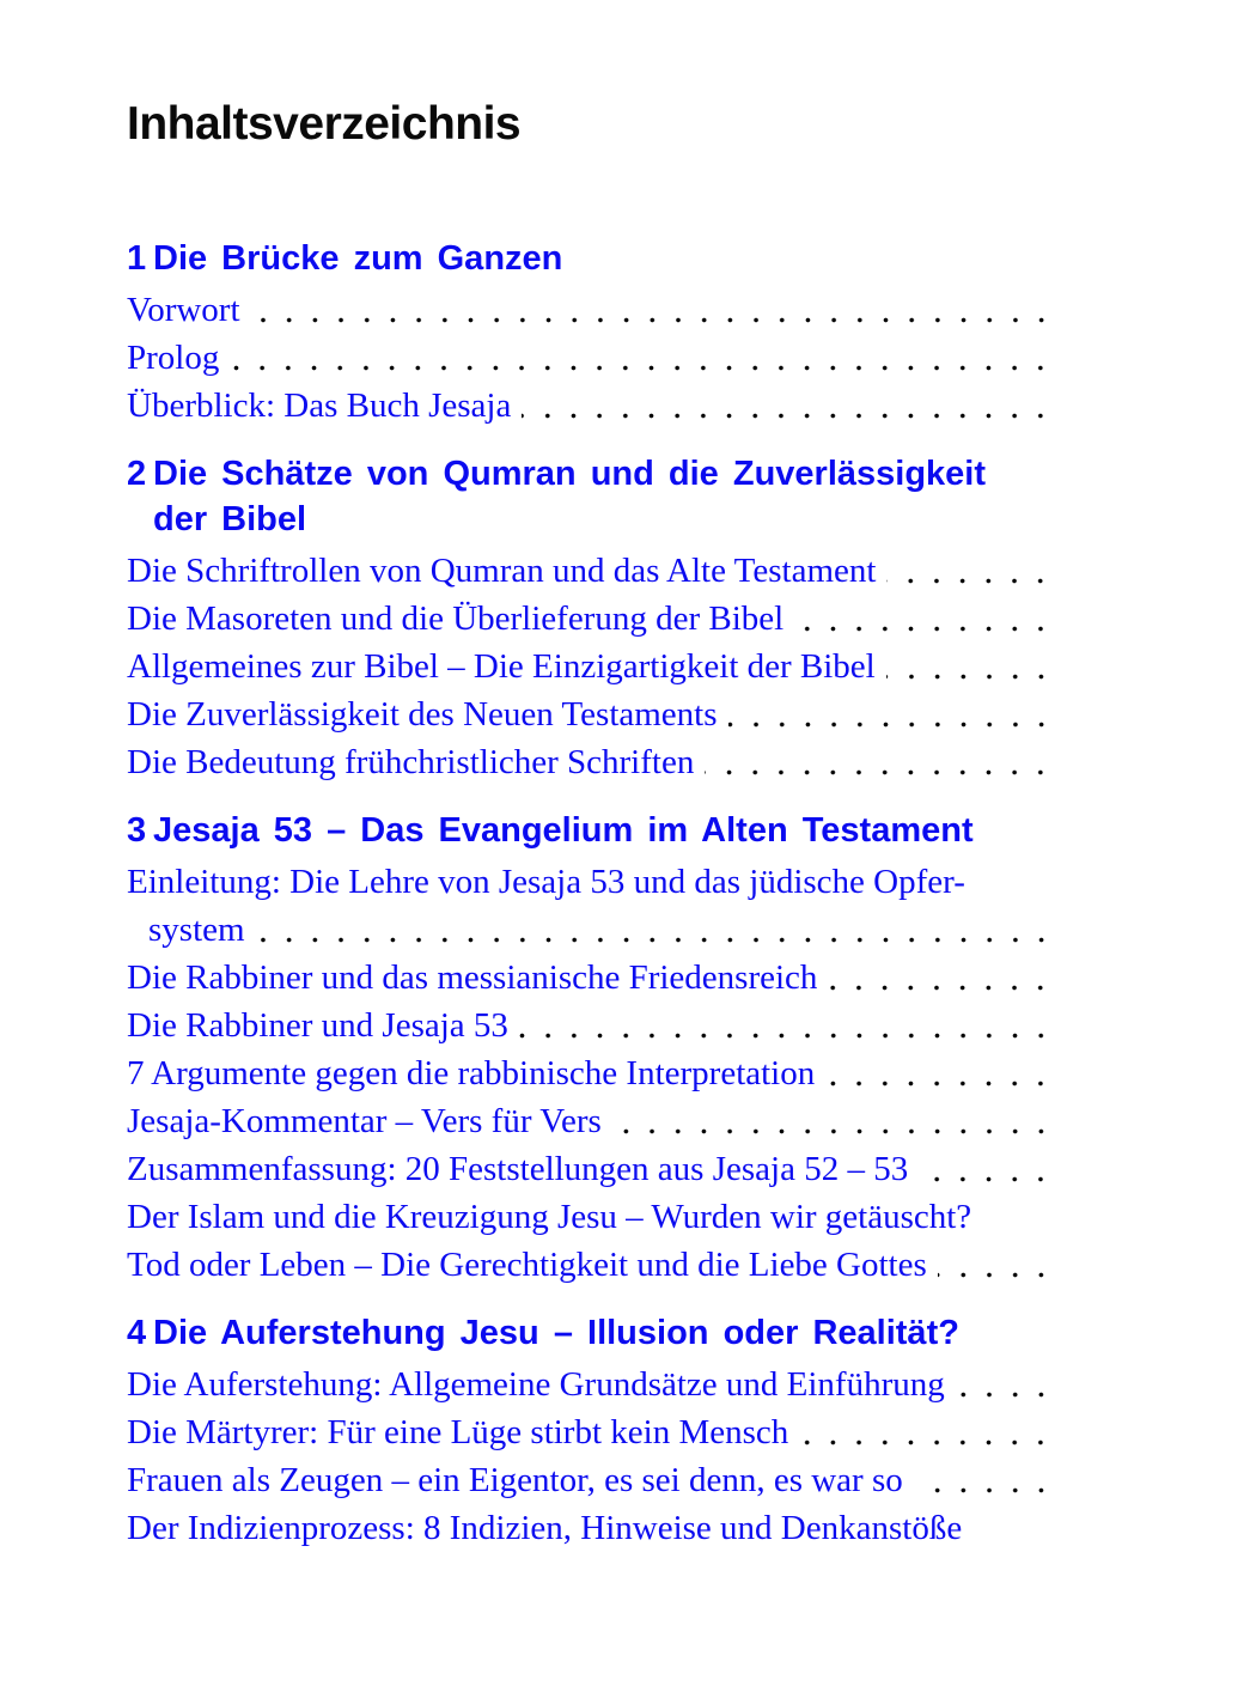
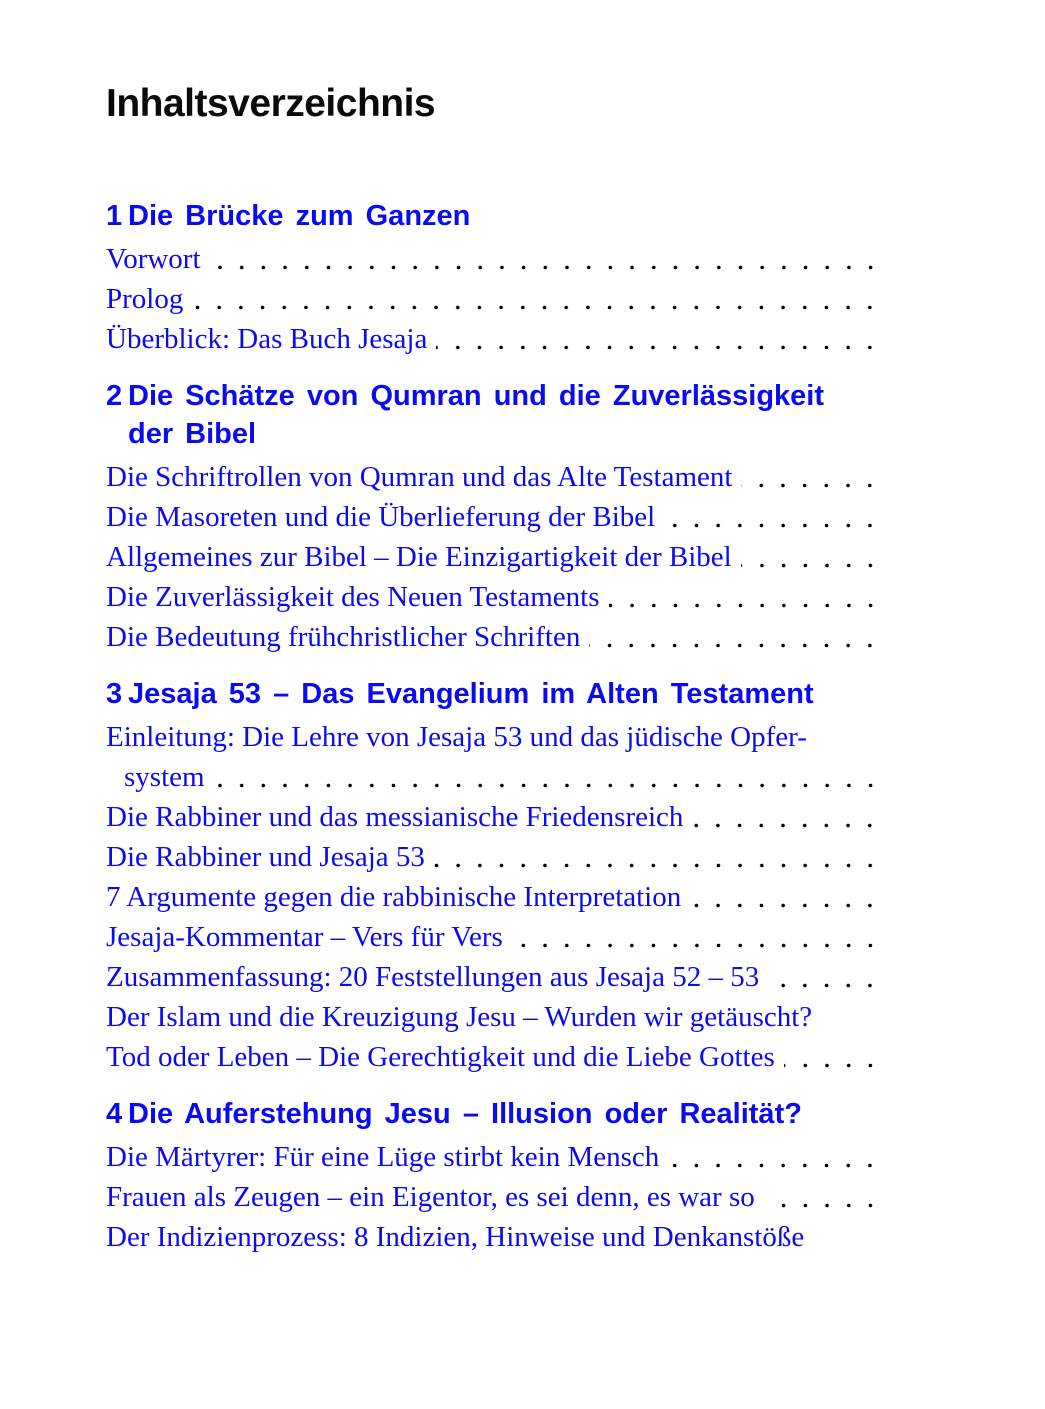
  Inhaltsverzeichnis
  1
  Die Brücke zum Ganzen
  Vorwort
  Prolog
  Überblick: Das Buch Jesaja
  2
  Die Schätze von Qumran und die Zuverlässigkeit
  der Bibel
  Die Schriftrollen von Qumran und das Alte Testament
  Die Masoreten und die Überlieferung der Bibel
  Allgemeines zur Bibel – Die Einzigartigkeit der Bibel
  Die Zuverlässigkeit des Neuen Testaments
  Die Bedeutung frühchristlicher Schriften
  3
  Jesaja 53 – Das Evangelium im Alten Testament
  Einleitung: Die Lehre von Jesaja 53 und das jüdische Opfer-
  system
  Die Rabbiner und das messianische Friedensreich
  Die Rabbiner und Jesaja 53
  7 Argumente gegen die rabbinische Interpretation
  Jesaja-Kommentar – Vers für Vers
  Zusammenfassung: 20 Feststellungen aus Jesaja 52 – 53
  Der Islam und die Kreuzigung Jesu – Wurden wir getäuscht?
  Tod oder Leben – Die Gerechtigkeit und die Liebe Gottes
  4
  Die Auferstehung Jesu – Illusion oder Realität?
- Die Auferstehung: Allgemeine Grundsätze und Einführung
  Die Märtyrer: Für eine Lüge stirbt kein Mensch
  Frauen als Zeugen – ein Eigentor, es sei denn, es war so
  Der Indizienprozess: 8 Indizien, Hinweise und Denkanstöße
